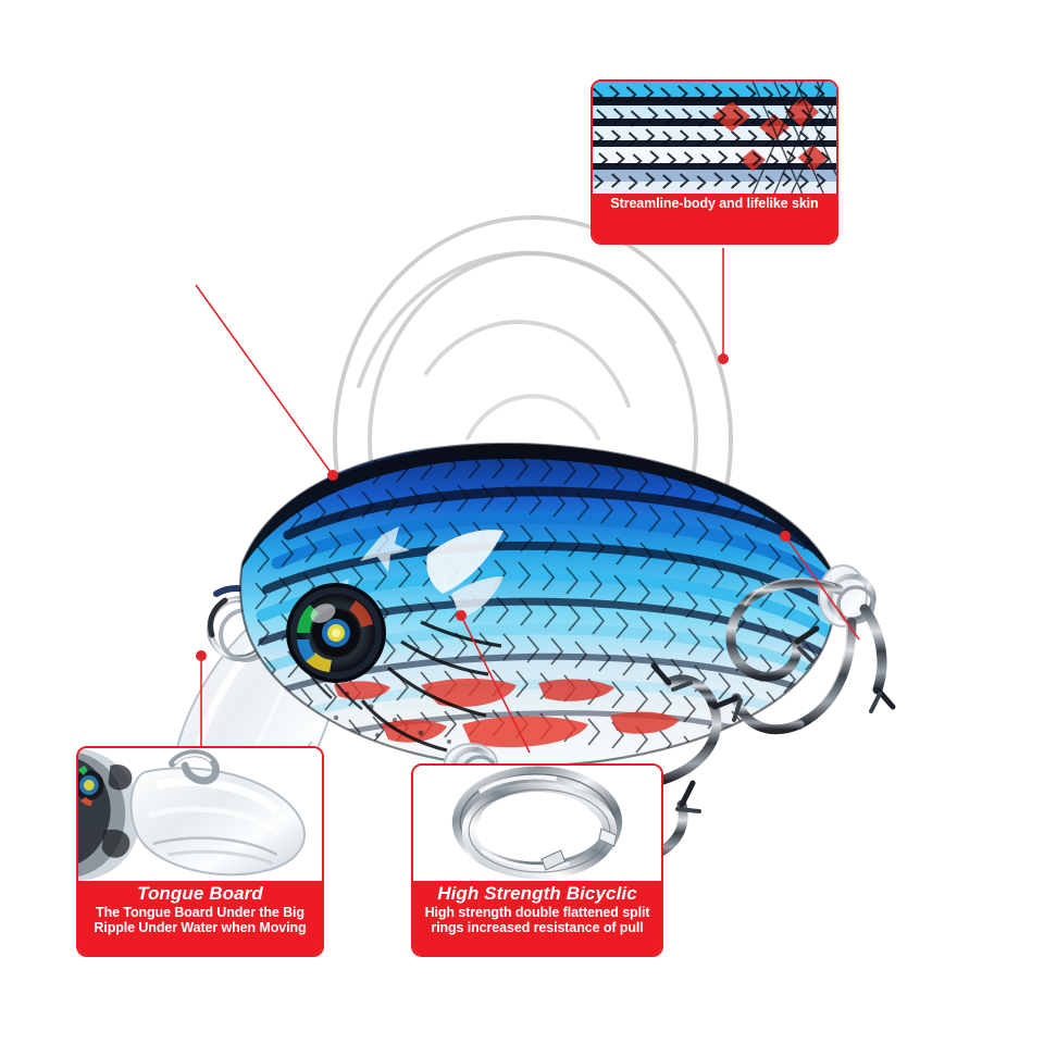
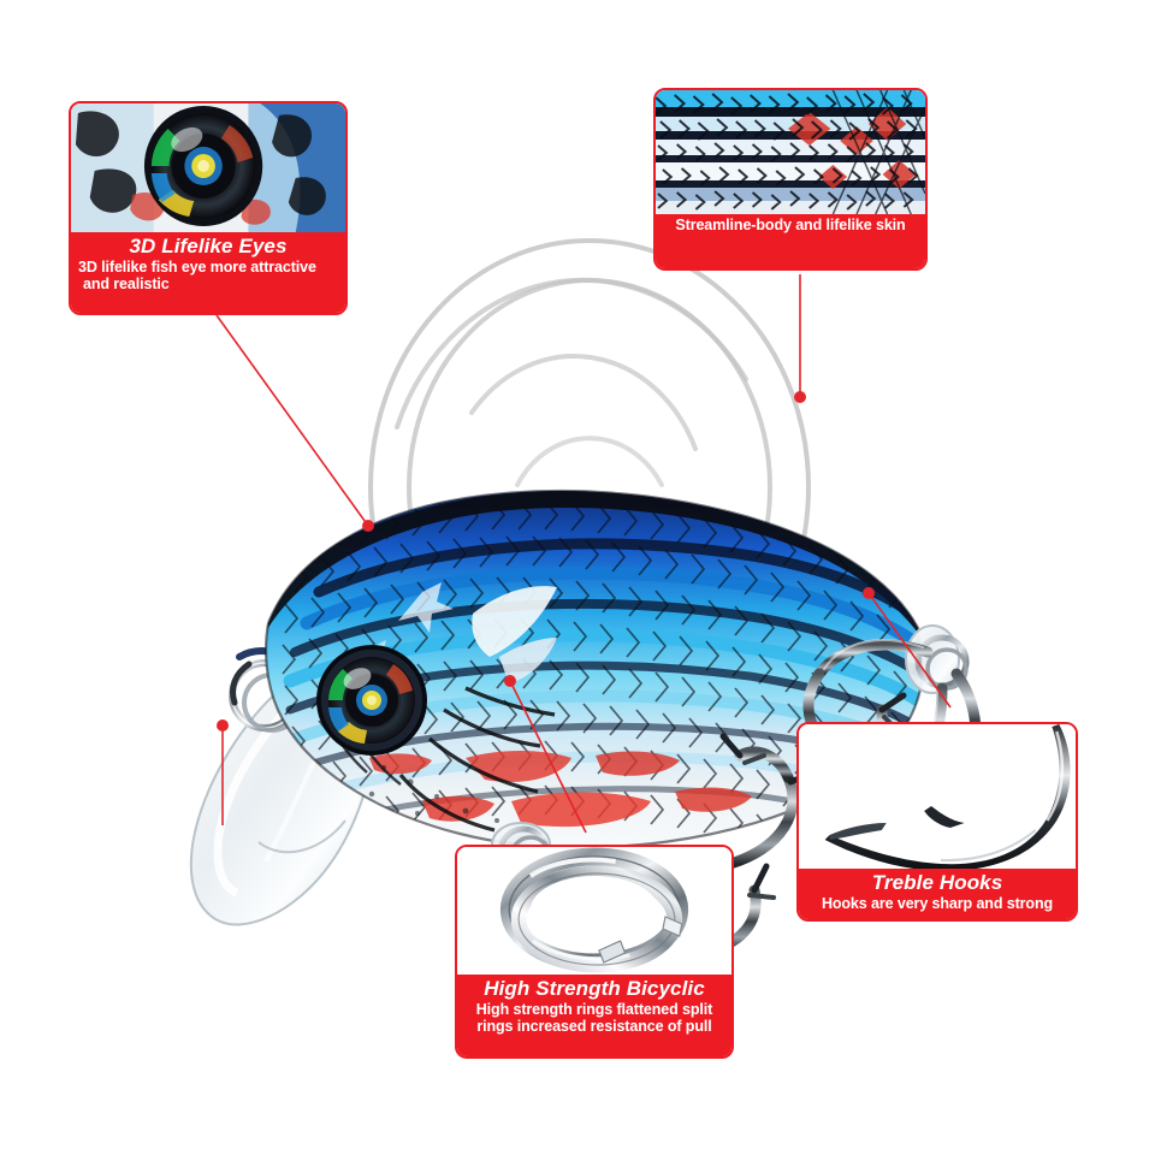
+ 3D Lifelike Eyes
+ 3D lifelike fish eye more attractive
+ and realistic
  Streamline-body and lifelike skin
+ Treble Hooks
+ Hooks are very sharp and strong
  High Strength Bicyclic
- High strength double flattened split
+ High strength rings flattened split
  rings increased resistance of pull
- Tongue Board
- The Tongue Board Under the Big
- Ripple Under Water when Moving
